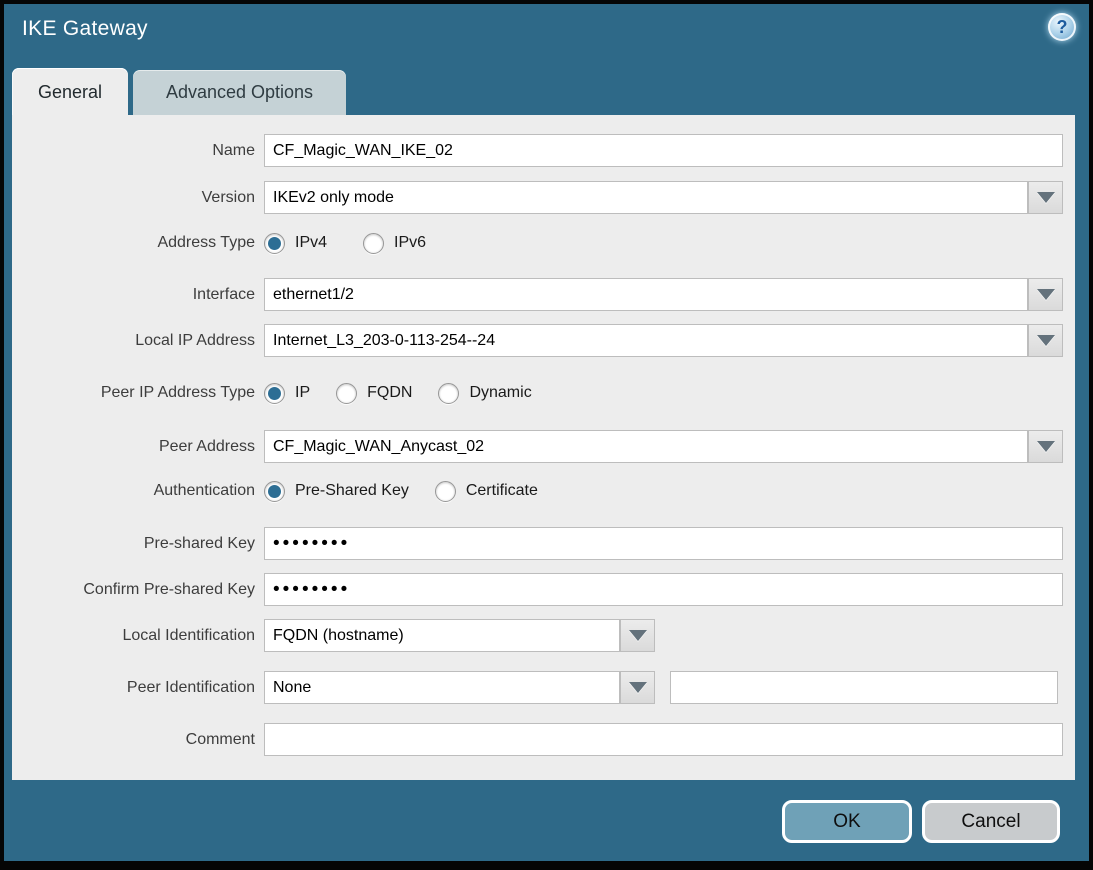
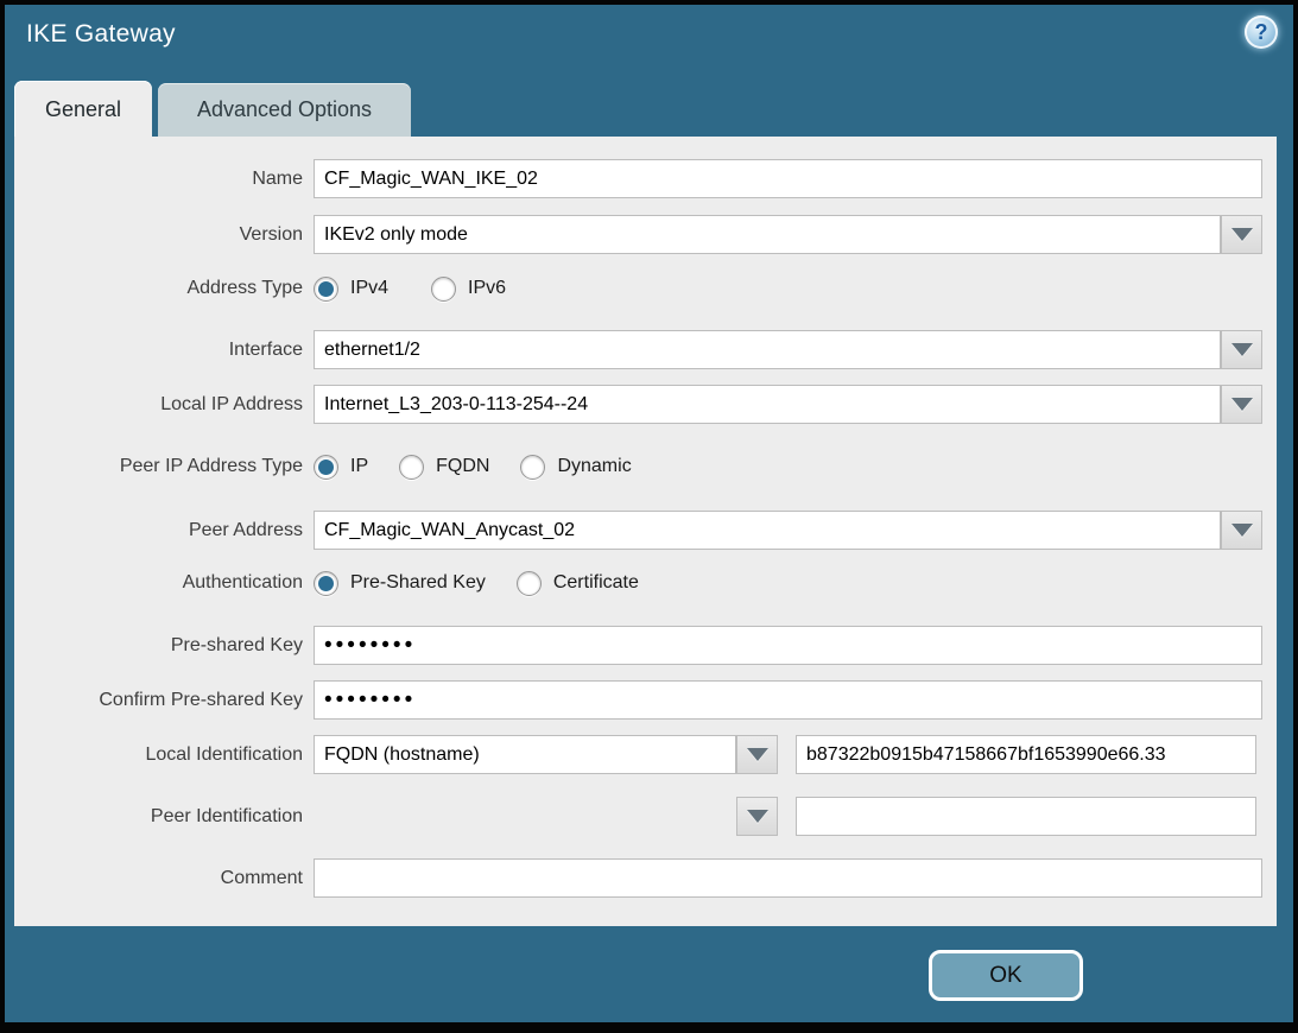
  IKE Gateway
  ?
  General
  Advanced Options
  Name
  CF_Magic_WAN_IKE_02
  Version
  IKEv2 only mode
  Address Type
  IPv4
  IPv6
  Interface
  ethernet1/2
  Local IP Address
  Internet_L3_203-0-113-254--24
  Peer IP Address Type
  IP
  FQDN
  Dynamic
  Peer Address
  CF_Magic_WAN_Anycast_02
  Authentication
  Pre-Shared Key
  Certificate
  Pre-shared Key
  ••••••••
  Confirm Pre-shared Key
  ••••••••
  Local Identification
  FQDN (hostname)
+ b87322b0915b47158667bf1653990e66.33
  Peer Identification
- None
  Comment
  OK
- Cancel
